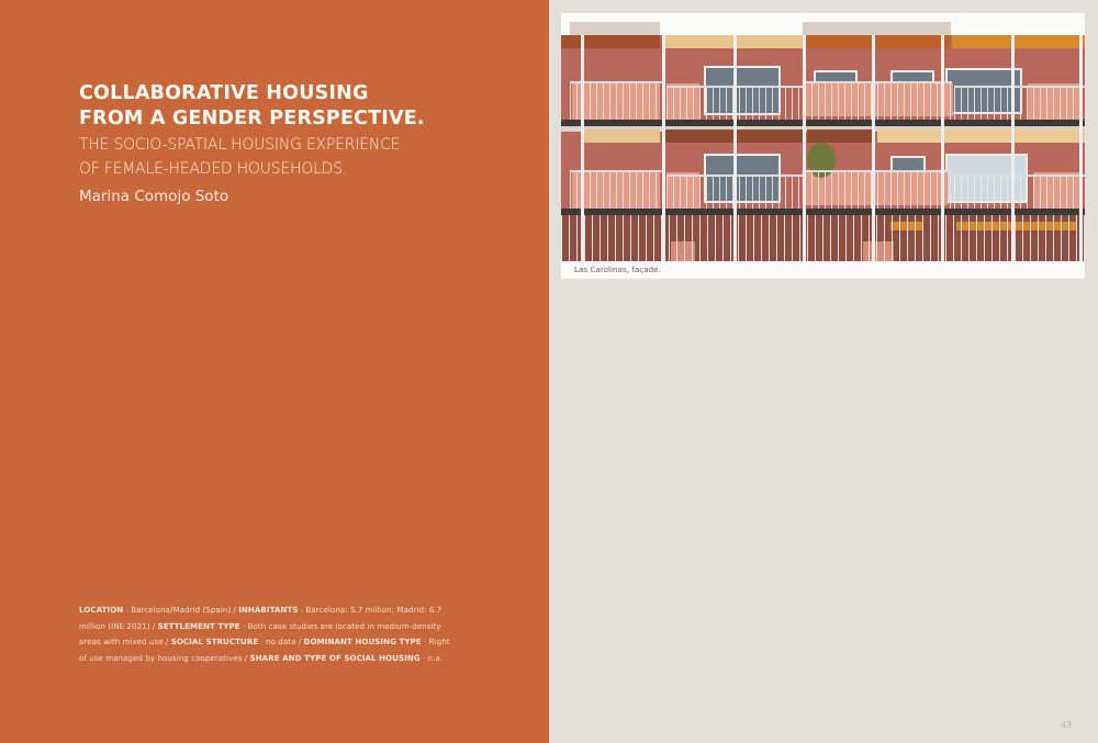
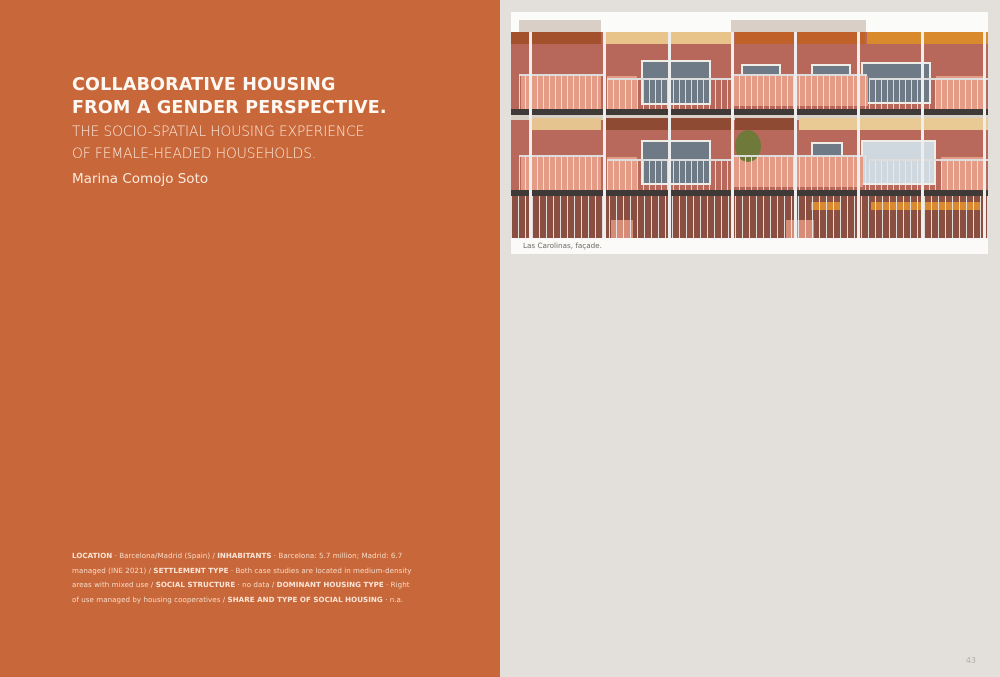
  COLLABORATIVE HOUSING
  FROM A GENDER PERSPECTIVE.
  THE SOCIO-SPATIAL HOUSING EXPERIENCE
  OF FEMALE-HEADED HOUSEHOLDS.
  Marina Comojo Soto
- LOCATION · Barcelona/Madrid (Spain) / INHABITANTS · Barcelona: 5.7 million; Madrid: 6.7 million (INE 2021) / SETTLEMENT TYPE · Both case studies are located in medium-density areas with mixed use / SOCIAL STRUCTURE · no data / DOMINANT HOUSING TYPE · Right of use managed by housing cooperatives / SHARE AND TYPE OF SOCIAL HOUSING · n.a.
+ LOCATION · Barcelona/Madrid (Spain) / INHABITANTS · Barcelona: 5.7 million; Madrid: 6.7 managed (INE 2021) / SETTLEMENT TYPE · Both case studies are located in medium-density areas with mixed use / SOCIAL STRUCTURE · no data / DOMINANT HOUSING TYPE · Right of use managed by housing cooperatives / SHARE AND TYPE OF SOCIAL HOUSING · n.a.
  Las Carolinas, façade.
  43
